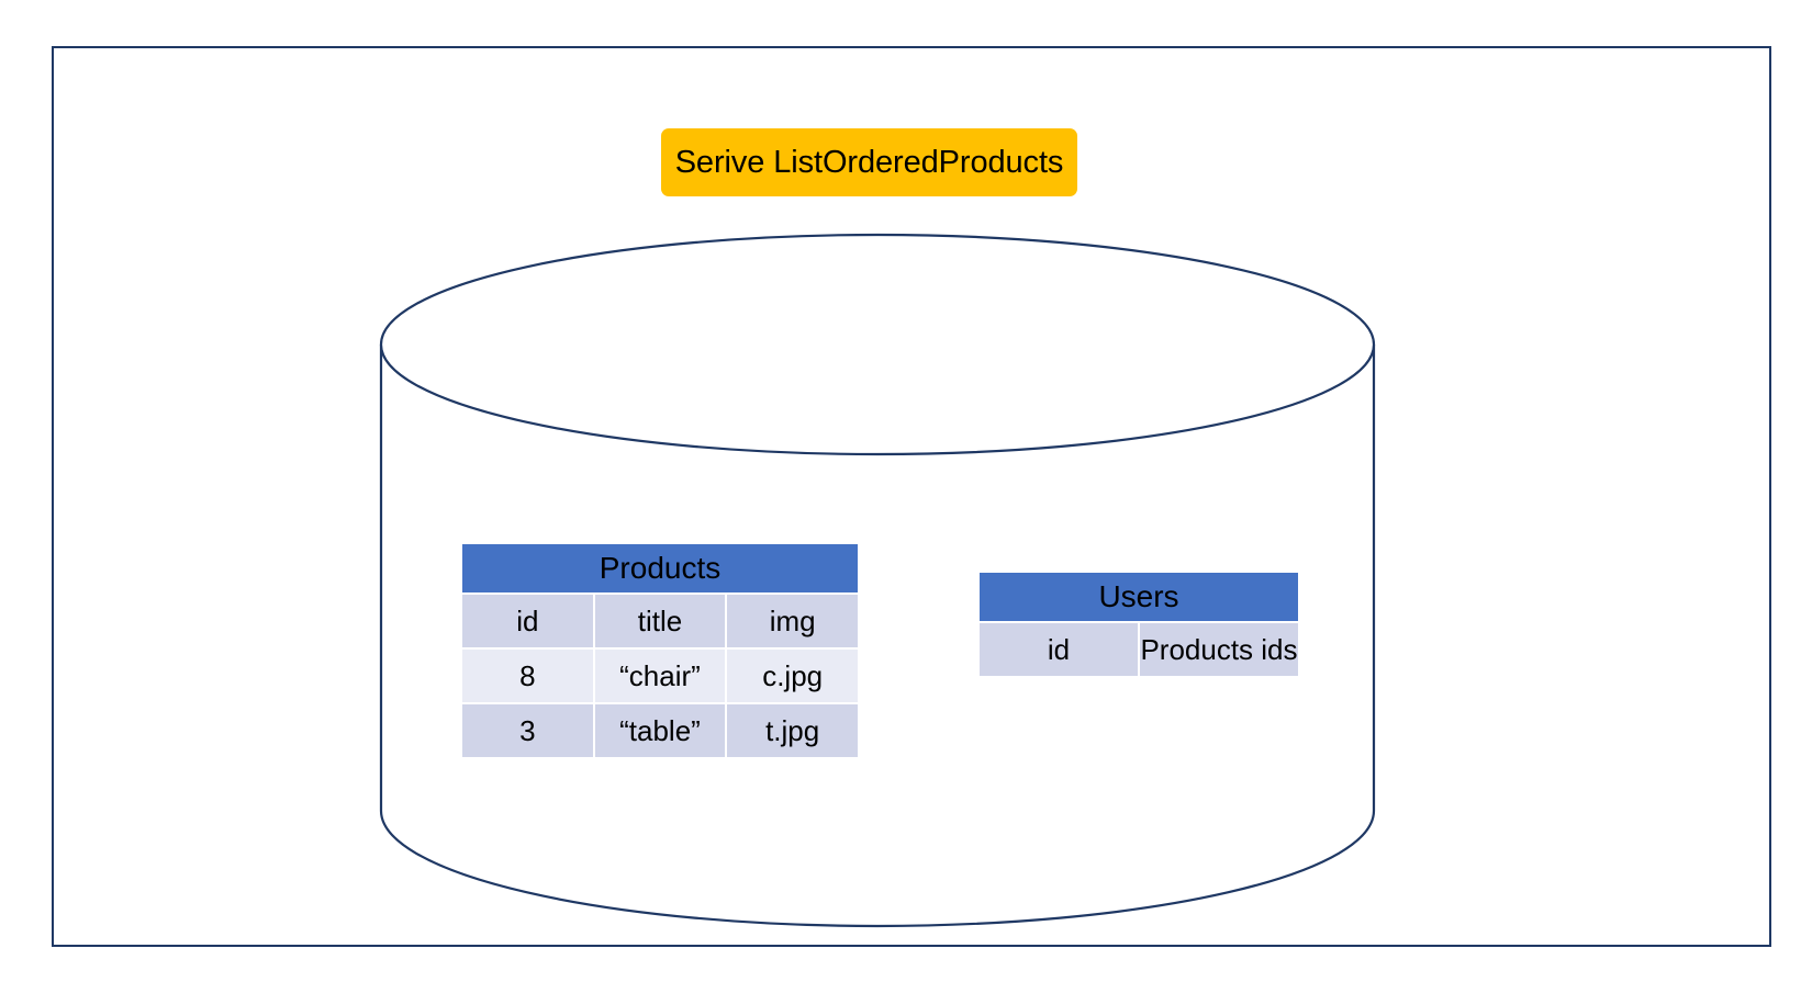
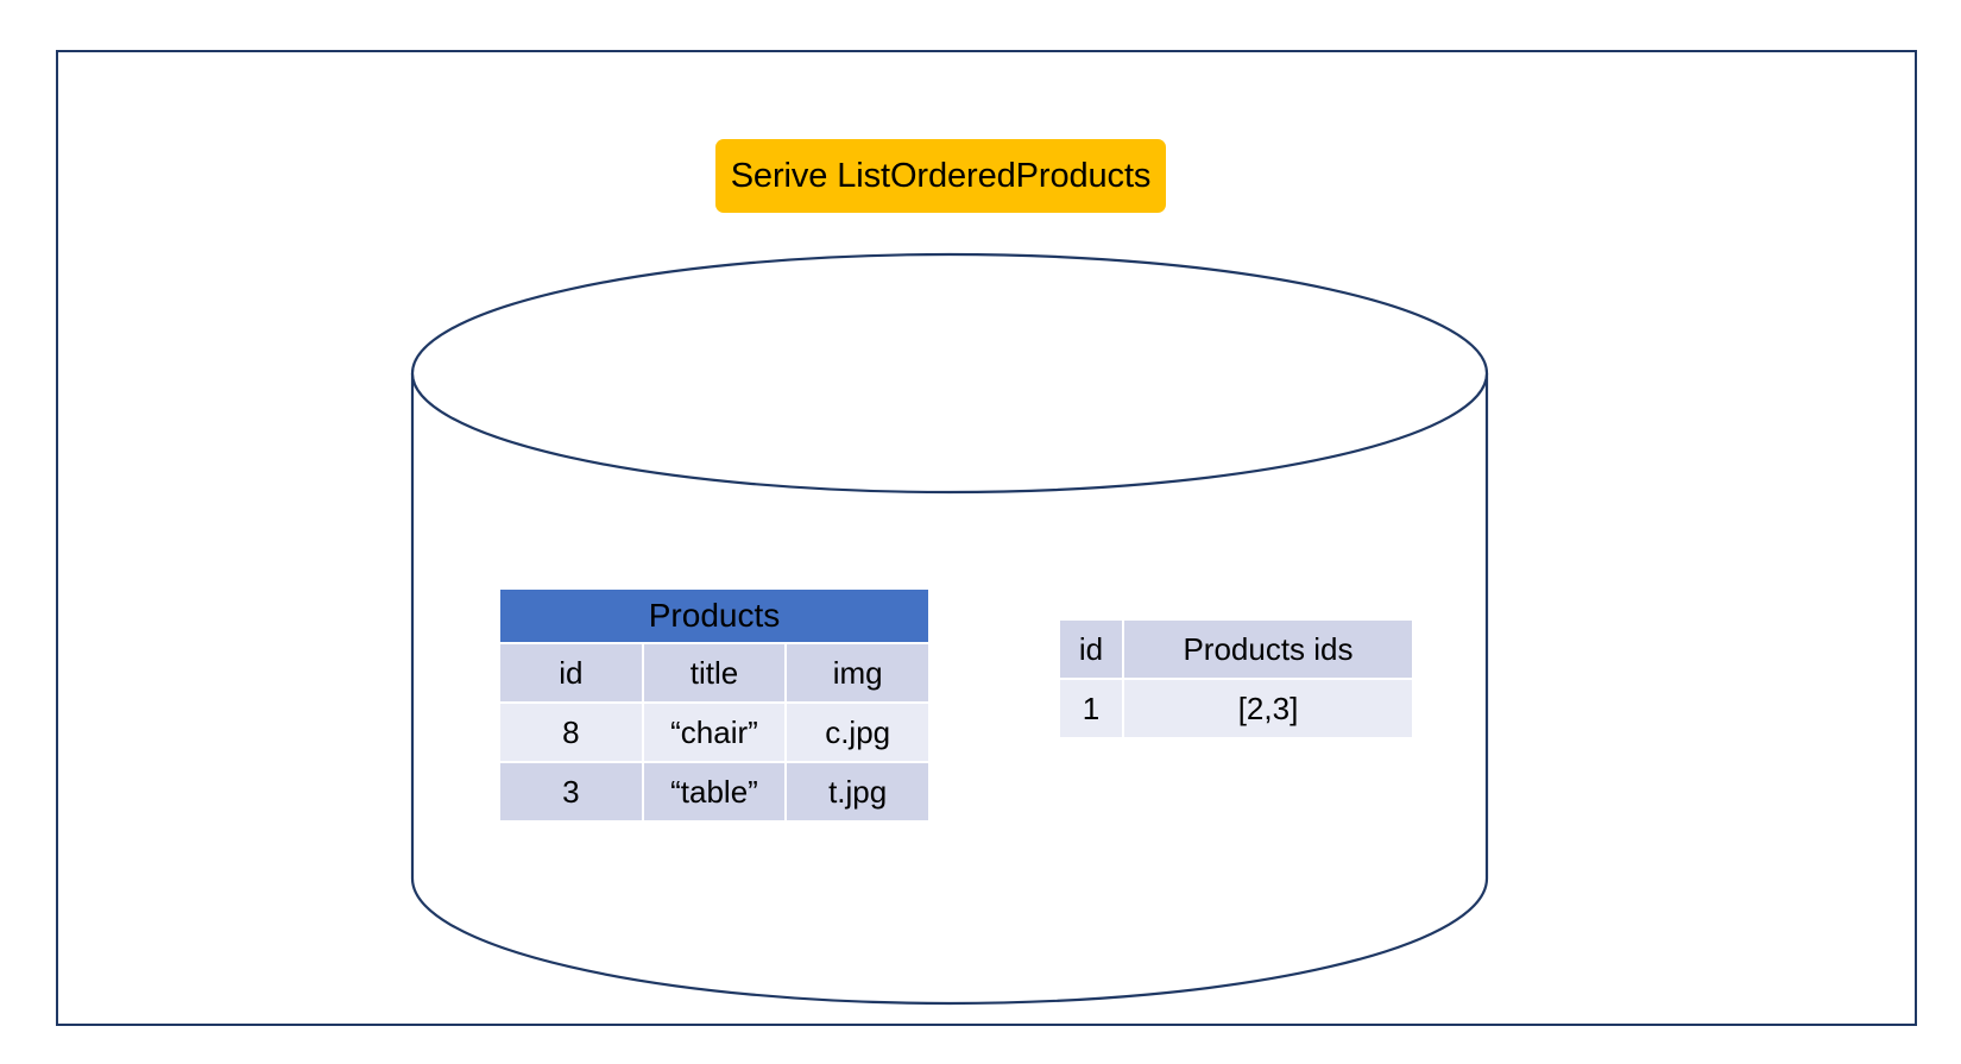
  Serive ListOrderedProducts
  Products
  id	title	img
  8	“chair”	c.jpg
  3	“table”	t.jpg
- Users
  id	Products ids
+ 1	[2,3]
